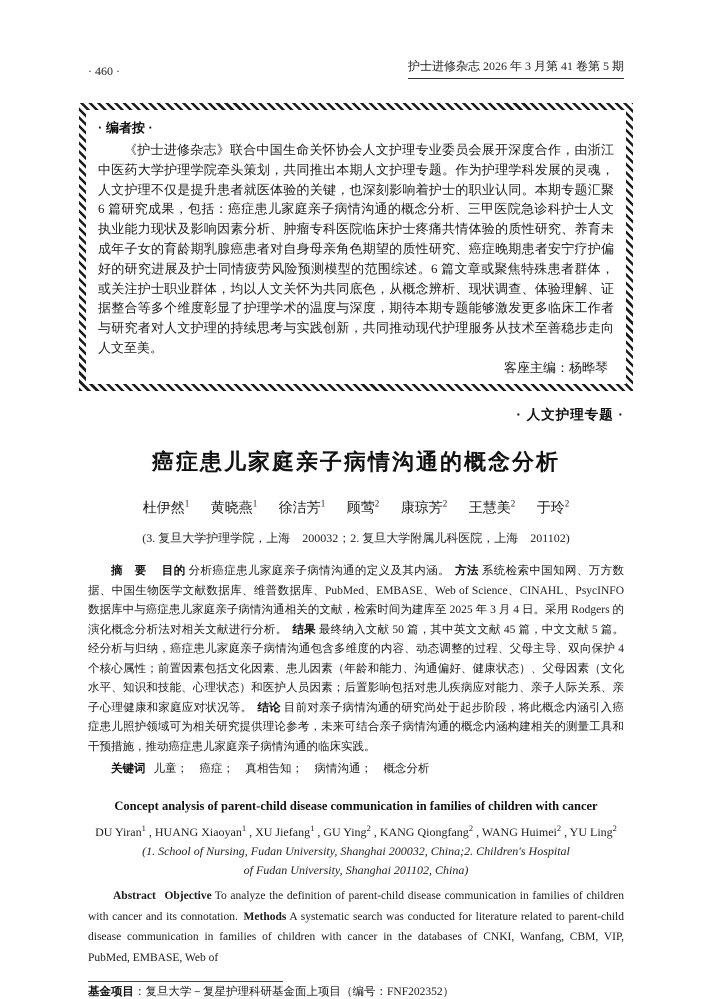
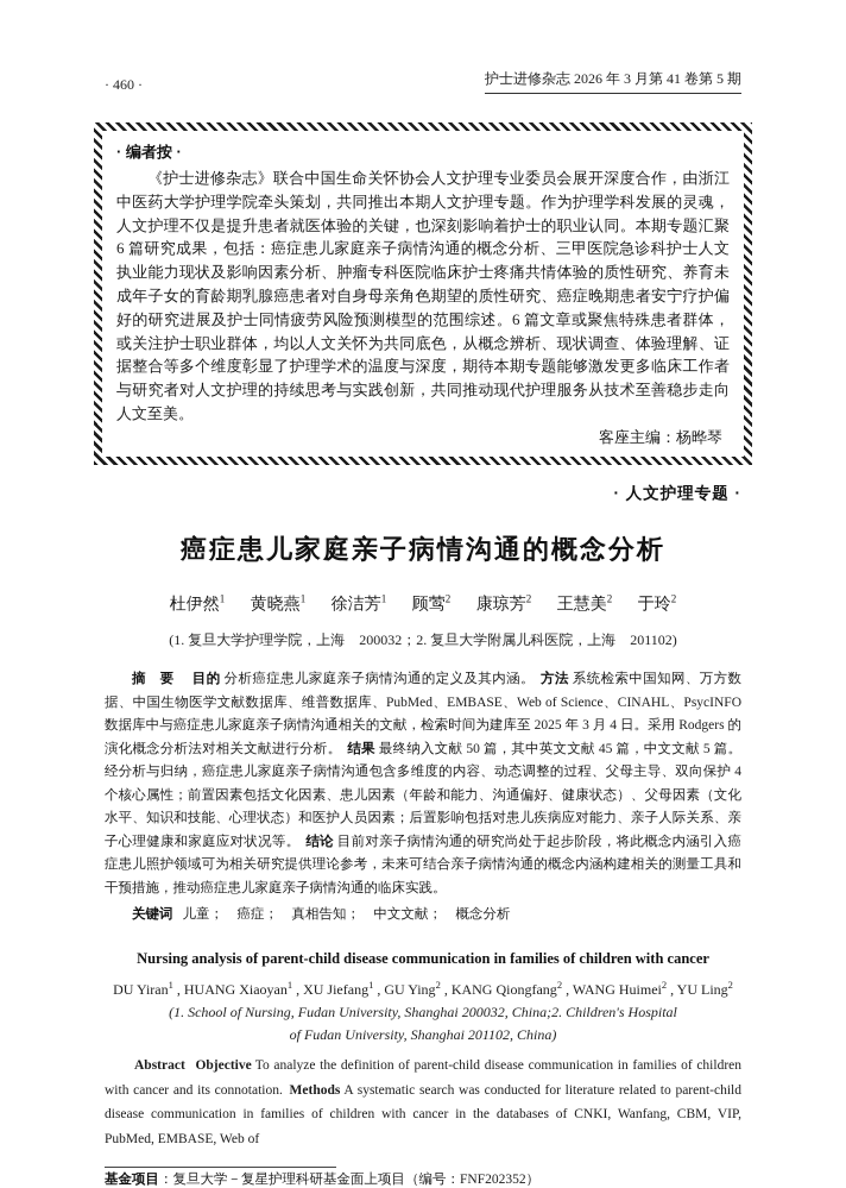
  · 460 ·
  护士进修杂志 2026 年 3 月第 41 卷第 5 期
  · 编者按 ·
  《护士进修杂志》联合中国生命关怀协会人文护理专业委员会展开深度合作，由浙江中医药大学护理学院牵头策划，共同推出本期人文护理专题。作为护理学科发展的灵魂，人文护理不仅是提升患者就医体验的关键，也深刻影响着护士的职业认同。本期专题汇聚 6 篇研究成果，包括：癌症患儿家庭亲子病情沟通的概念分析、三甲医院急诊科护士人文执业能力现状及影响因素分析、肿瘤专科医院临床护士疼痛共情体验的质性研究、养育未成年子女的育龄期乳腺癌患者对自身母亲角色期望的质性研究、癌症晚期患者安宁疗护偏好的研究进展及护士同情疲劳风险预测模型的范围综述。6 篇文章或聚焦特殊患者群体，或关注护士职业群体，均以人文关怀为共同底色，从概念辨析、现状调查、体验理解、证据整合等多个维度彰显了护理学术的温度与深度，期待本期专题能够激发更多临床工作者与研究者对人文护理的持续思考与实践创新，共同推动现代护理服务从技术至善稳步走向人文至美。
  客座主编：杨晔琴
  · 人文护理专题 ·
  癌症患儿家庭亲子病情沟通的概念分析
  杜伊然1 黄晓燕1 徐洁芳1 顾莺2 康琼芳2 王慧美2 于玲2
- (3. 复旦大学护理学院，上海 200032；2. 复旦大学附属儿科医院，上海 201102)
+ (1. 复旦大学护理学院，上海 200032；2. 复旦大学附属儿科医院，上海 201102)
  摘 要 目的 分析癌症患儿家庭亲子病情沟通的定义及其内涵。 方法 系统检索中国知网、万方数据、中国生物医学文献数据库、维普数据库、PubMed、EMBASE、Web of Science、CINAHL、PsycINFO 数据库中与癌症患儿家庭亲子病情沟通相关的文献，检索时间为建库至 2025 年 3 月 4 日。采用 Rodgers 的演化概念分析法对相关文献进行分析。 结果 最终纳入文献 50 篇，其中英文文献 45 篇，中文文献 5 篇。经分析与归纳，癌症患儿家庭亲子病情沟通包含多维度的内容、动态调整的过程、父母主导、双向保护 4 个核心属性；前置因素包括文化因素、患儿因素（年龄和能力、沟通偏好、健康状态）、父母因素（文化水平、知识和技能、心理状态）和医护人员因素；后置影响包括对患儿疾病应对能力、亲子人际关系、亲子心理健康和家庭应对状况等。 结论 目前对亲子病情沟通的研究尚处于起步阶段，将此概念内涵引入癌症患儿照护领域可为相关研究提供理论参考，未来可结合亲子病情沟通的概念内涵构建相关的测量工具和干预措施，推动癌症患儿家庭亲子病情沟通的临床实践。
- 关键词 儿童； 癌症； 真相告知； 病情沟通； 概念分析
+ 关键词 儿童； 癌症； 真相告知； 中文文献； 概念分析
- Concept analysis of parent-child disease communication in families of children with cancer
+ Nursing analysis of parent-child disease communication in families of children with cancer
  DU Yiran1 , HUANG Xiaoyan1 , XU Jiefang1 , GU Ying2 , KANG Qiongfang2 , WANG Huimei2 , YU Ling2
  (1. School of Nursing, Fudan University, Shanghai 200032, China;2. Children's Hospital
  of Fudan University, Shanghai 201102, China)
  Abstract Objective To analyze the definition of parent-child disease communication in families of children with cancer and its connotation. Methods A systematic search was conducted for literature related to parent-child disease communication in families of children with cancer in the databases of CNKI, Wanfang, CBM, VIP, PubMed, EMBASE, Web of
  基金项目：复旦大学－复星护理科研基金面上项目（编号：FNF202352）
